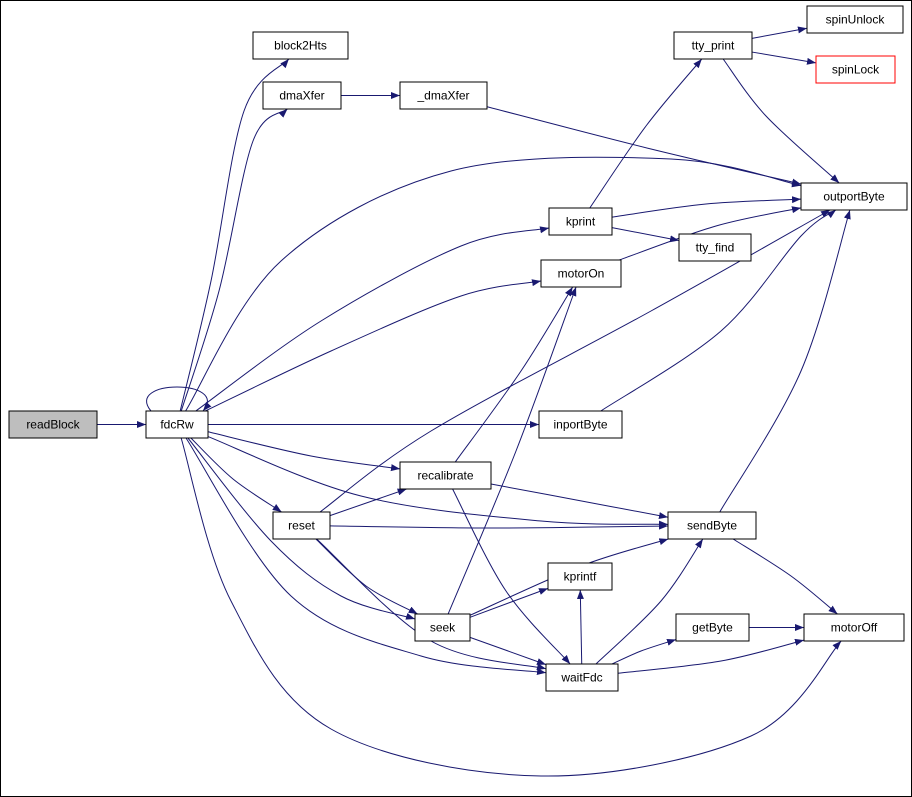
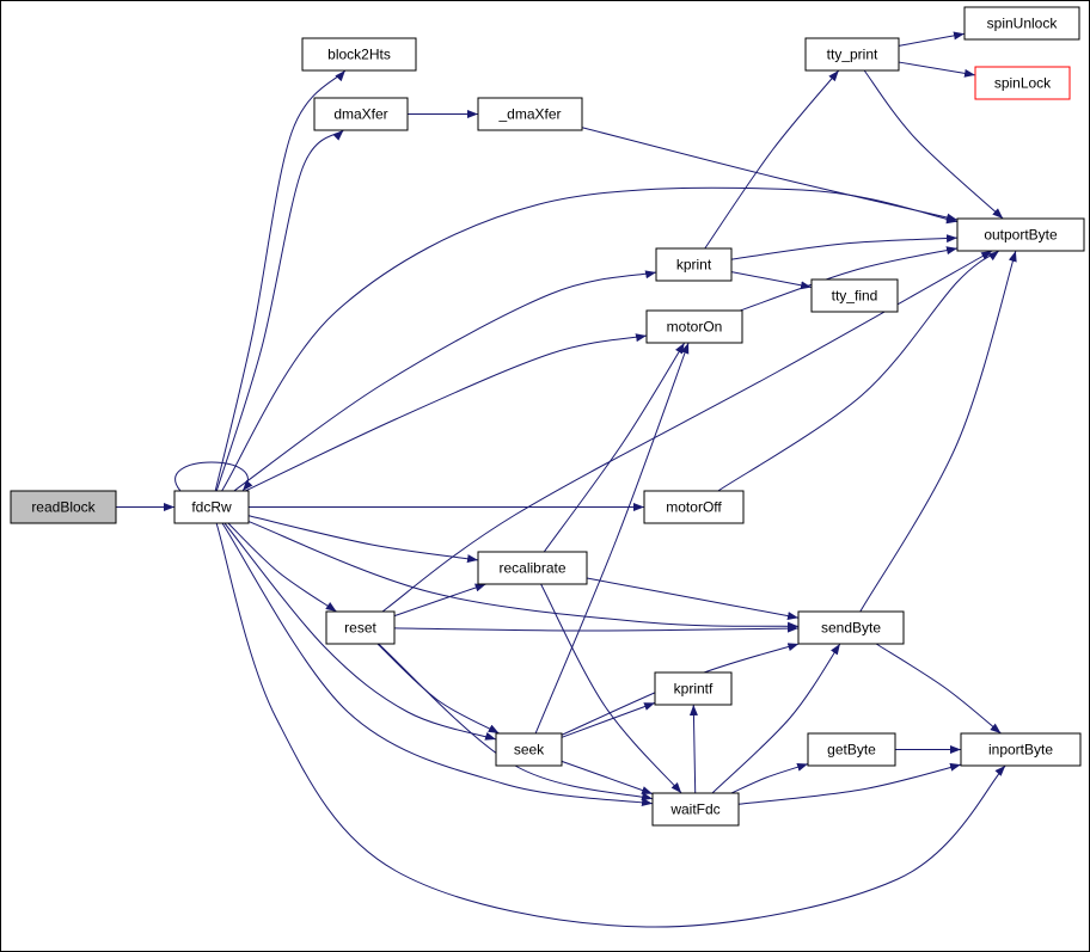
  readBlock
  fdcRw
  block2Hts
  dmaXfer
  _dmaXfer
  tty_print
  spinUnlock
  spinLock
  outportByte
  kprint
  tty_find
  motorOn
- inportByte
+ motorOff
  recalibrate
  reset
  sendByte
  kprintf
  seek
  getByte
- motorOff
+ inportByte
  waitFdc
